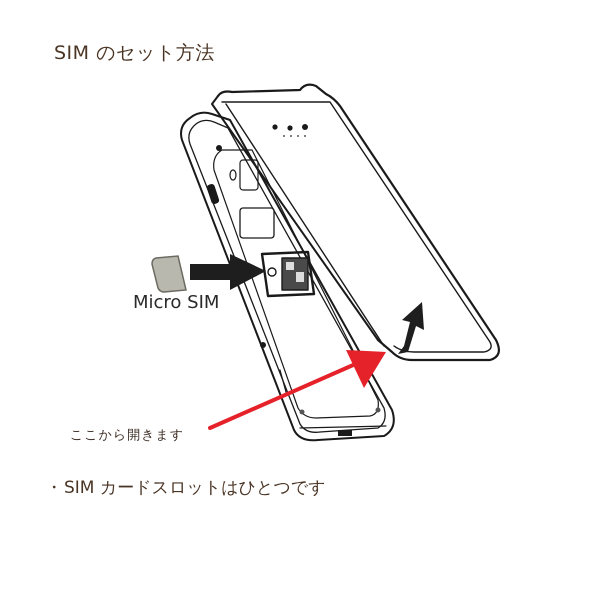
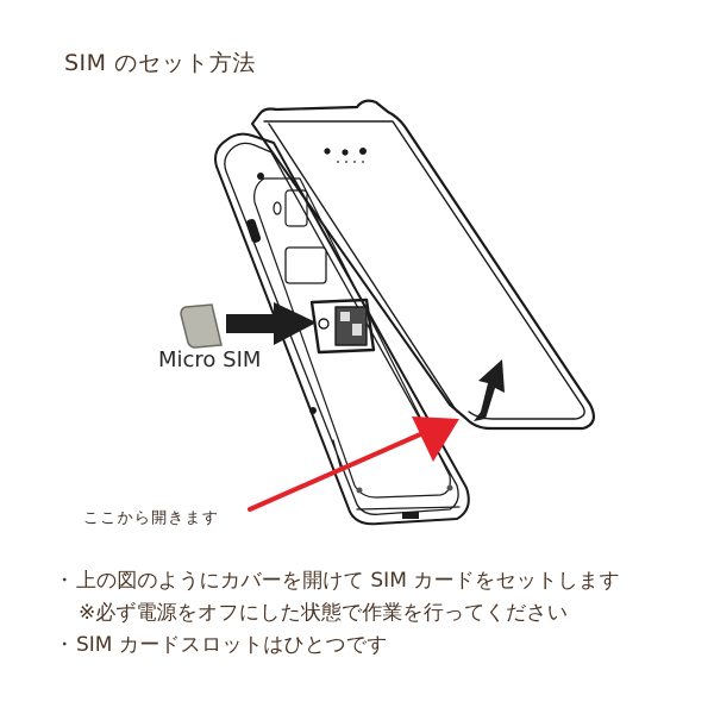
  SIM のセット方法
  Micro SIM
  ここから開きます
+ ・上の図のようにカバーを開けて SIM カードをセットします
+ ※必ず電源をオフにした状態で作業を行ってください
  ・SIM カードスロットはひとつです
